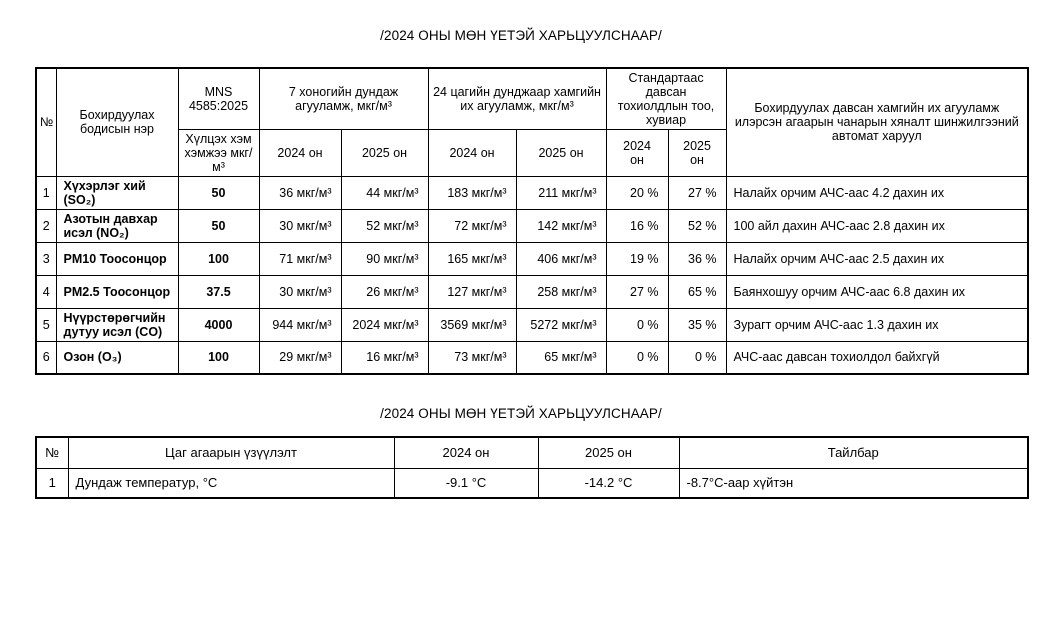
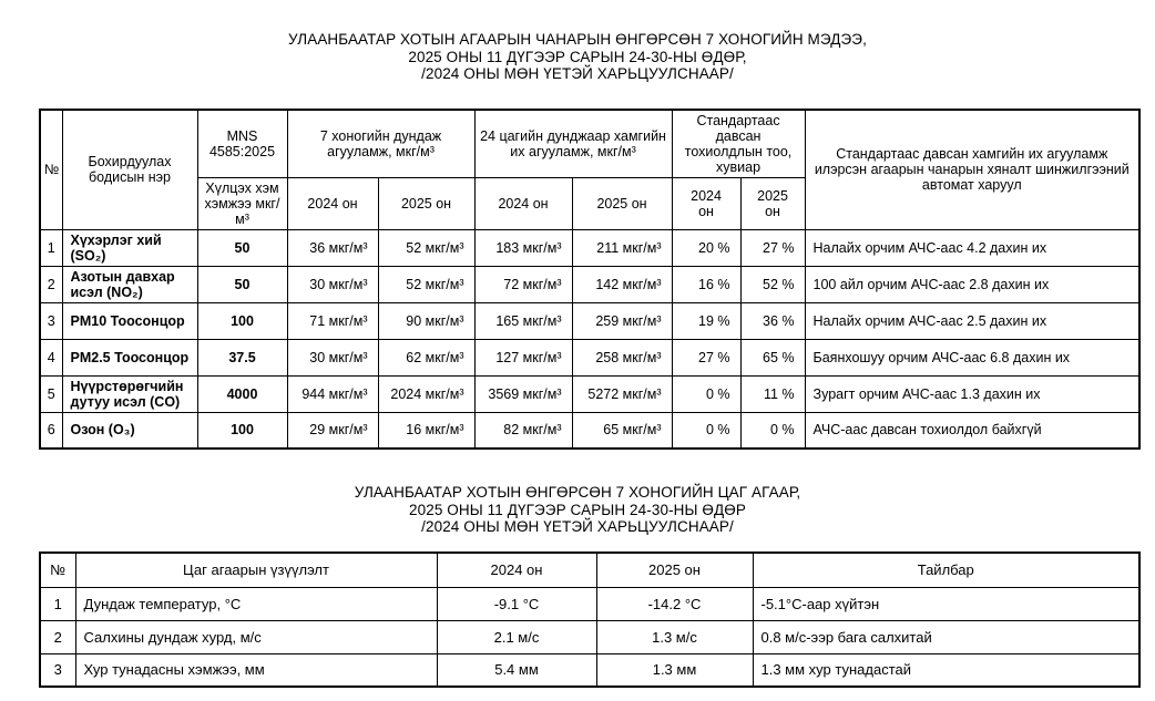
+ УЛААНБААТАР ХОТЫН АГААРЫН ЧАНАРЫН ӨНГӨРСӨН 7 ХОНОГИЙН МЭДЭЭ,
+ 2025 ОНЫ 11 ДҮГЭЭР САРЫН 24-30-НЫ ӨДӨР,
  /2024 ОНЫ МӨН ҮЕТЭЙ ХАРЬЦУУЛСНААР/
- №	Бохирдуулах бодисын нэр	MNS 4585:2025	7 хоногийн дундаж агууламж, мкг/м³	24 цагийн дунджаар хамгийн их агууламж, мкг/м³	Стандартаас давсан тохиолдлын тоо, хувиар	Бохирдуулах давсан хамгийн их агууламж илэрсэн агаарын чанарын хяналт шинжилгээний автомат харуул
+ №	Бохирдуулах бодисын нэр	MNS 4585:2025	7 хоногийн дундаж агууламж, мкг/м³	24 цагийн дунджаар хамгийн их агууламж, мкг/м³	Стандартаас давсан тохиолдлын тоо, хувиар	Стандартаас давсан хамгийн их агууламж илэрсэн агаарын чанарын хяналт шинжилгээний автомат харуул
  Хүлцэх хэм хэмжээ мкг/м³	2024 он	2025 он	2024 он	2025 он	2024 он	2025 он
- 1	Хүхэрлэг хий (SO₂)	50	36 мкг/м³	44 мкг/м³	183 мкг/м³	211 мкг/м³	20 %	27 %	Налайх орчим АЧС-аас 4.2 дахин их
+ 1	Хүхэрлэг хий (SO₂)	50	36 мкг/м³	52 мкг/м³	183 мкг/м³	211 мкг/м³	20 %	27 %	Налайх орчим АЧС-аас 4.2 дахин их
- 2	Азотын давхар исэл (NO₂)	50	30 мкг/м³	52 мкг/м³	72 мкг/м³	142 мкг/м³	16 %	52 %	100 айл дахин АЧС-аас 2.8 дахин их
+ 2	Азотын давхар исэл (NO₂)	50	30 мкг/м³	52 мкг/м³	72 мкг/м³	142 мкг/м³	16 %	52 %	100 айл орчим АЧС-аас 2.8 дахин их
- 3	PM10 Тоосонцор	100	71 мкг/м³	90 мкг/м³	165 мкг/м³	406 мкг/м³	19 %	36 %	Налайх орчим АЧС-аас 2.5 дахин их
+ 3	PM10 Тоосонцор	100	71 мкг/м³	90 мкг/м³	165 мкг/м³	259 мкг/м³	19 %	36 %	Налайх орчим АЧС-аас 2.5 дахин их
- 4	PM2.5 Тоосонцор	37.5	30 мкг/м³	26 мкг/м³	127 мкг/м³	258 мкг/м³	27 %	65 %	Баянхошуу орчим АЧС-аас 6.8 дахин их
+ 4	PM2.5 Тоосонцор	37.5	30 мкг/м³	62 мкг/м³	127 мкг/м³	258 мкг/м³	27 %	65 %	Баянхошуу орчим АЧС-аас 6.8 дахин их
- 5	Нүүрстөрөгчийн дутуу исэл (CO)	4000	944 мкг/м³	2024 мкг/м³	3569 мкг/м³	5272 мкг/м³	0 %	35 %	Зурагт орчим АЧС-аас 1.3 дахин их
+ 5	Нүүрстөрөгчийн дутуу исэл (CO)	4000	944 мкг/м³	2024 мкг/м³	3569 мкг/м³	5272 мкг/м³	0 %	11 %	Зурагт орчим АЧС-аас 1.3 дахин их
- 6	Озон (O₃)	100	29 мкг/м³	16 мкг/м³	73 мкг/м³	65 мкг/м³	0 %	0 %	АЧС-аас давсан тохиолдол байхгүй
+ 6	Озон (O₃)	100	29 мкг/м³	16 мкг/м³	82 мкг/м³	65 мкг/м³	0 %	0 %	АЧС-аас давсан тохиолдол байхгүй
+ УЛААНБААТАР ХОТЫН ӨНГӨРСӨН 7 ХОНОГИЙН ЦАГ АГААР,
+ 2025 ОНЫ 11 ДҮГЭЭР САРЫН 24-30-НЫ ӨДӨР
  /2024 ОНЫ МӨН ҮЕТЭЙ ХАРЬЦУУЛСНААР/
  №	Цаг агаарын үзүүлэлт	2024 он	2025 он	Тайлбар
- 1	Дундаж температур, °С	-9.1 °С	-14.2 °С	-8.7°С-аар хүйтэн
+ 1	Дундаж температур, °С	-9.1 °С	-14.2 °С	-5.1°С-аар хүйтэн
+ 2	Салхины дундаж хурд, м/с	2.1 м/с	1.3 м/с	0.8 м/с-ээр бага салхитай
+ 3	Хур тунадасны хэмжээ, мм	5.4 мм	1.3 мм	1.3 мм хур тунадастай
